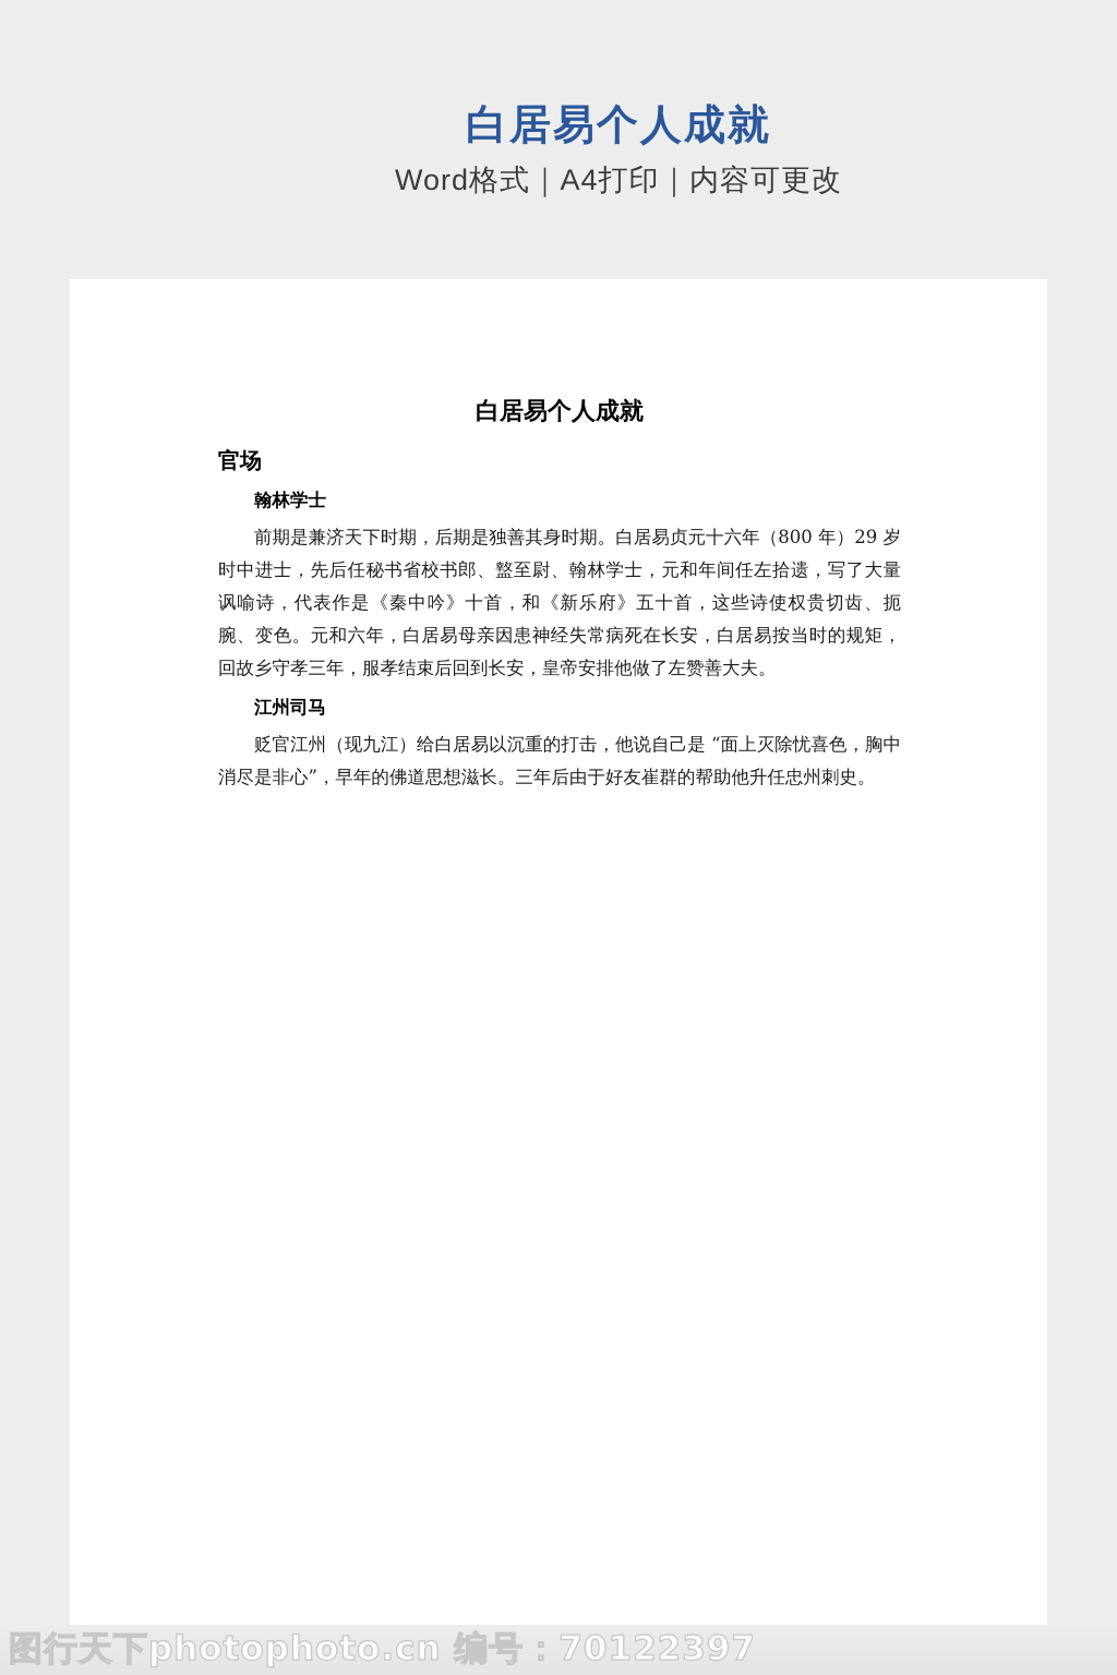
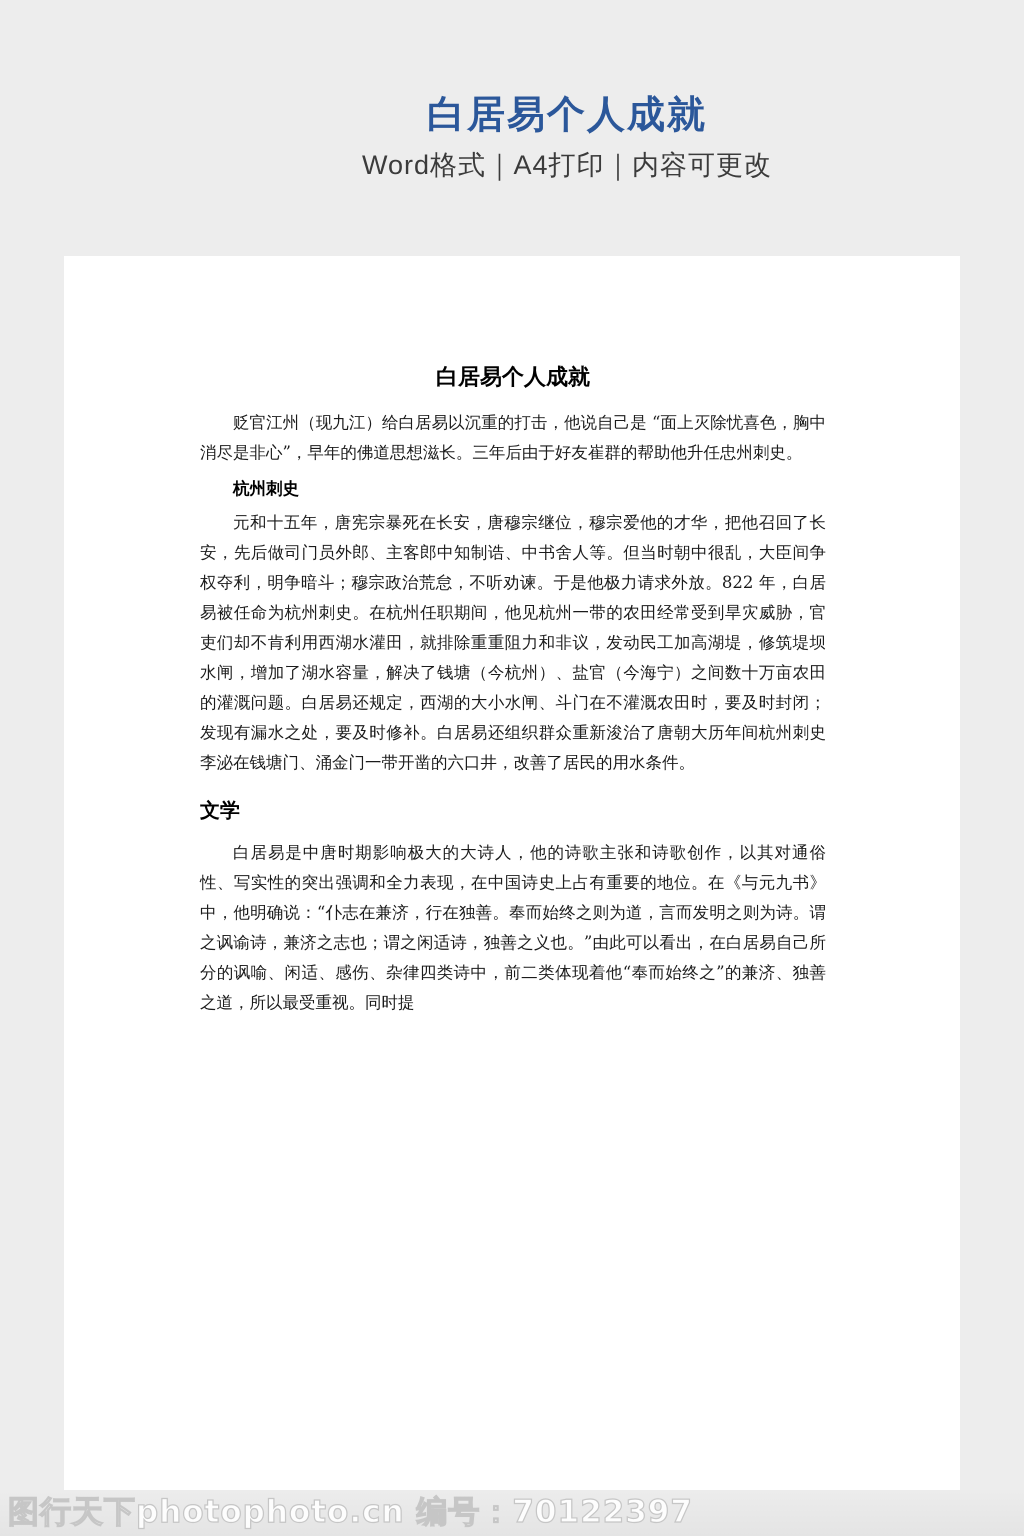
  白居易个人成就
  Word格式｜A4打印｜内容可更改
  白居易个人成就
- 官场
- 翰林学士
- 前期是兼济天下时期，后期是独善其身时期。白居易贞元十六年（800 年）29 岁时中进士，先后任秘书省校书郎、盩至尉、翰林学士，元和年间任左拾遗，写了大量讽喻诗，代表作是《秦中吟》十首，和《新乐府》五十首，这些诗使权贵切齿、扼腕、变色。元和六年，白居易母亲因患神经失常病死在长安，白居易按当时的规矩，回故乡守孝三年，服孝结束后回到长安，皇帝安排他做了左赞善大夫。
- 江州司马
  贬官江州（现九江）给白居易以沉重的打击，他说自己是 “面上灭除忧喜色，胸中消尽是非心”，早年的佛道思想滋长。三年后由于好友崔群的帮助他升任忠州刺史。
+ 杭州刺史
+ 元和十五年，唐宪宗暴死在长安，唐穆宗继位，穆宗爱他的才华，把他召回了长安，先后做司门员外郎、主客郎中知制诰、中书舍人等。但当时朝中很乱，大臣间争权夺利，明争暗斗；穆宗政治荒怠，不听劝谏。于是他极力请求外放。822 年，白居易被任命为杭州刺史。在杭州任职期间，他见杭州一带的农田经常受到旱灾威胁，官吏们却不肯利用西湖水灌田，就排除重重阻力和非议，发动民工加高湖堤，修筑堤坝水闸，增加了湖水容量，解决了钱塘（今杭州）、盐官（今海宁）之间数十万亩农田的灌溉问题。白居易还规定，西湖的大小水闸、斗门在不灌溉农田时，要及时封闭；发现有漏水之处，要及时修补。白居易还组织群众重新浚治了唐朝大历年间杭州刺史李泌在钱塘门、涌金门一带开凿的六口井，改善了居民的用水条件。
+ 文学
+ 白居易是中唐时期影响极大的大诗人，他的诗歌主张和诗歌创作，以其对通俗性、写实性的突出强调和全力表现，在中国诗史上占有重要的地位。在《与元九书》中，他明确说：“仆志在兼济，行在独善。奉而始终之则为道，言而发明之则为诗。谓之讽谕诗，兼济之志也；谓之闲适诗，独善之义也。”由此可以看出，在白居易自己所分的讽喻、闲适、感伤、杂律四类诗中，前二类体现着他“奉而始终之”的兼济、独善之道，所以最受重视。同时提
  图行天下photophoto.cn 编号：70122397
